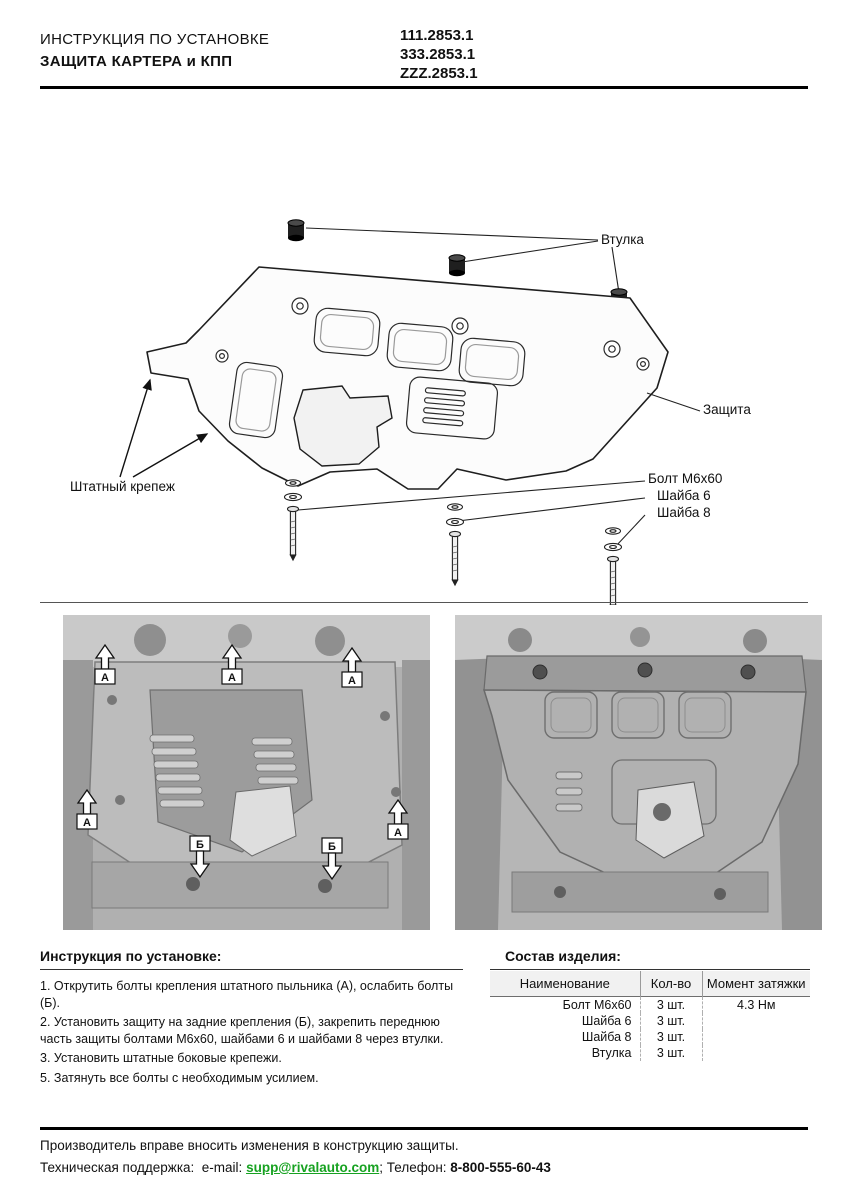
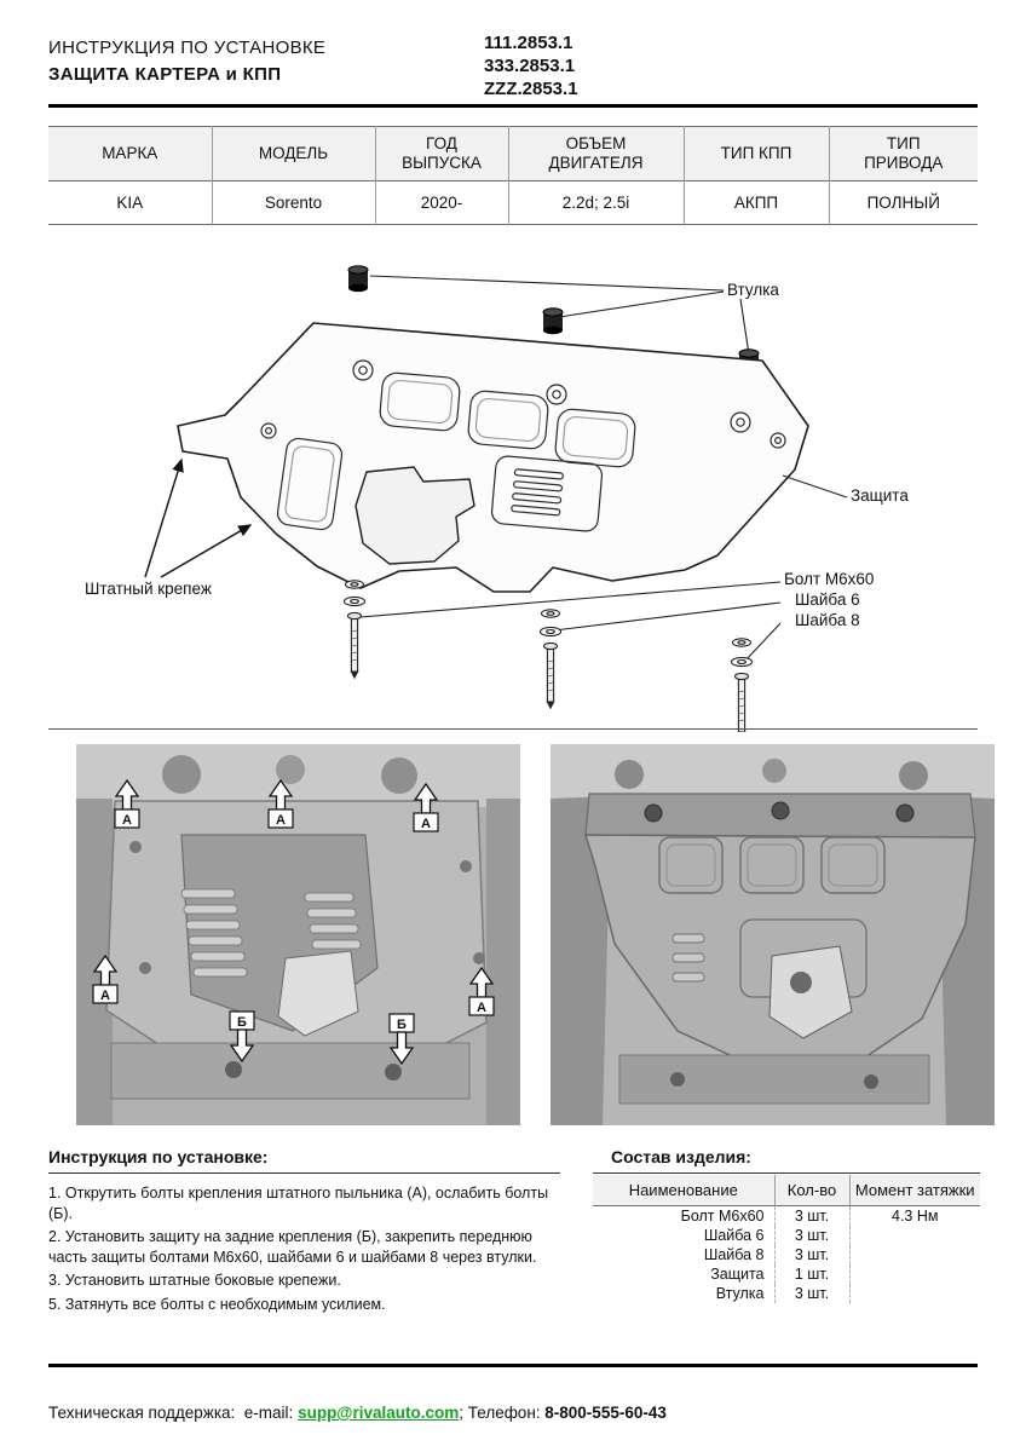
  ИНСТРУКЦИЯ ПО УСТАНОВКЕ
  ЗАЩИТА КАРТЕРА и КПП
  111.2853.1
  333.2853.1
  ZZZ.2853.1
+ МАРКА	МОДЕЛЬ	ГОД ВЫПУСКА	ОБЪЕМ ДВИГАТЕЛЯ	ТИП КПП	ТИП ПРИВОДА
+ KIA	Sorento	2020-	2.2d; 2.5i	АКПП	ПОЛНЫЙ
  Втулка
  Защита
  Штатный крепеж
  Болт М6х60
  Шайба 6
  Шайба 8
  А
  А
  А
  А
  А
  Б
  Б
  Инструкция по установке:
  1. Открутить болты крепления штатного пыльника (А), ослабить болты (Б).
  2. Установить защиту на задние крепления (Б), закрепить переднюю часть защиты болтами М6х60, шайбами 6 и шайбами 8 через втулки.
  3. Установить штатные боковые крепежи.
  5. Затянуть все болты с необходимым усилием.
  Состав изделия:
  Наименование	Кол-во	Момент затяжки
  Болт М6х60	3 шт.	4.3 Нм
  Шайба 6	3 шт.
  Шайба 8	3 шт.
+ Защита	1 шт.
  Втулка	3 шт.
- Производитель вправе вносить изменения в конструкцию защиты.
  Техническая поддержка: e-mail: supp@rivalauto.com; Телефон: 8-800-555-60-43
